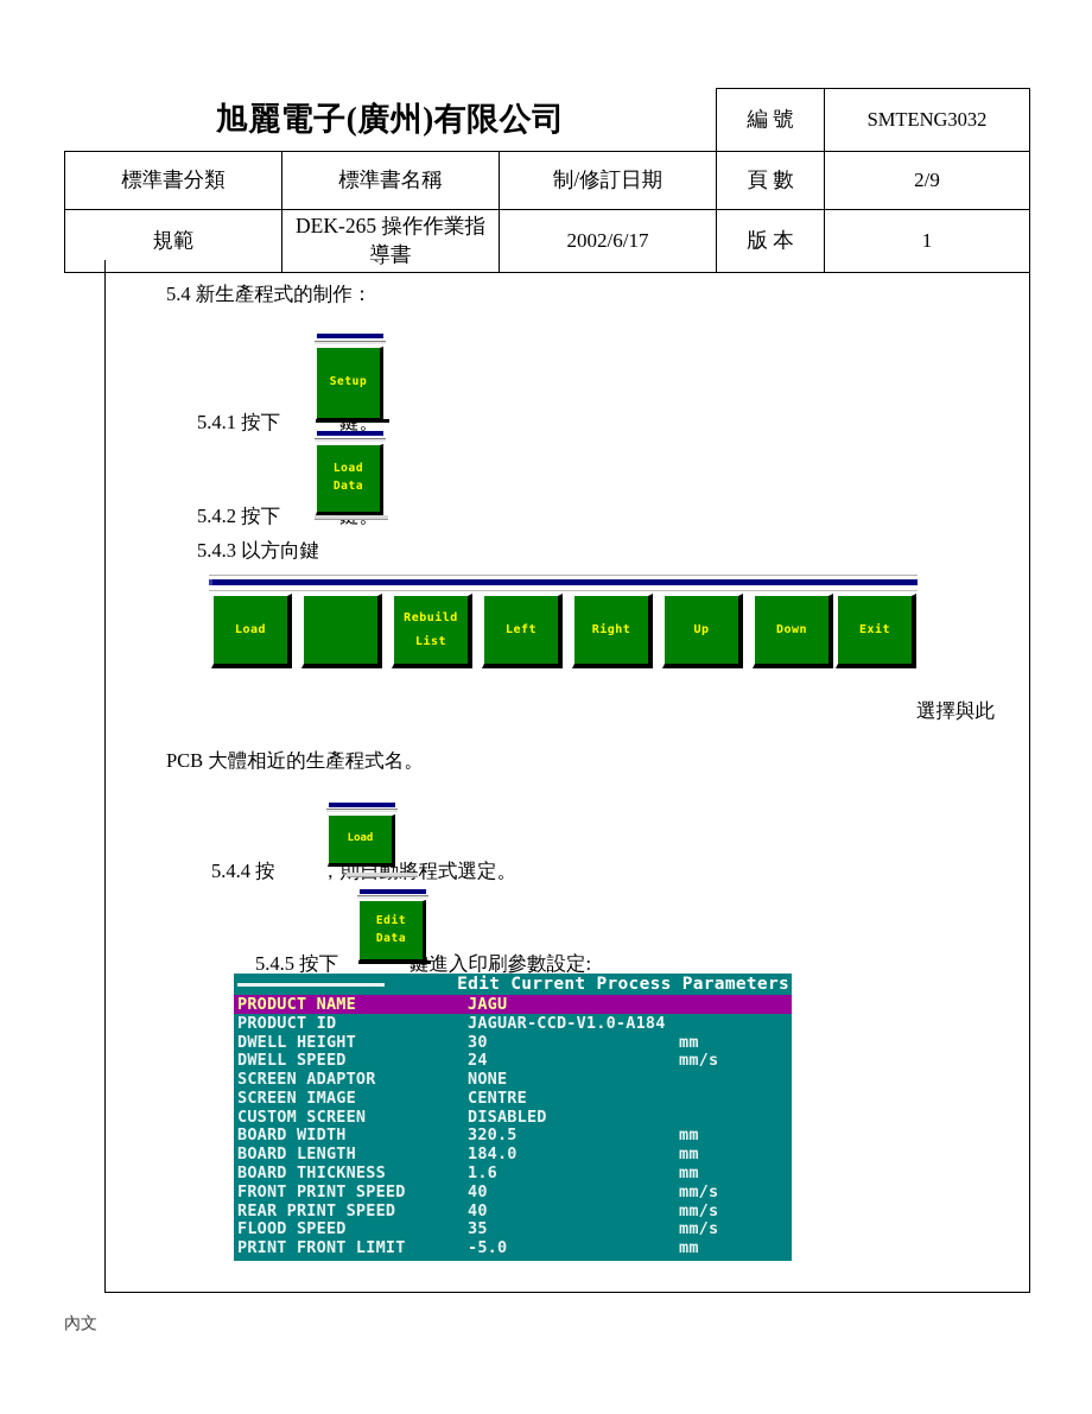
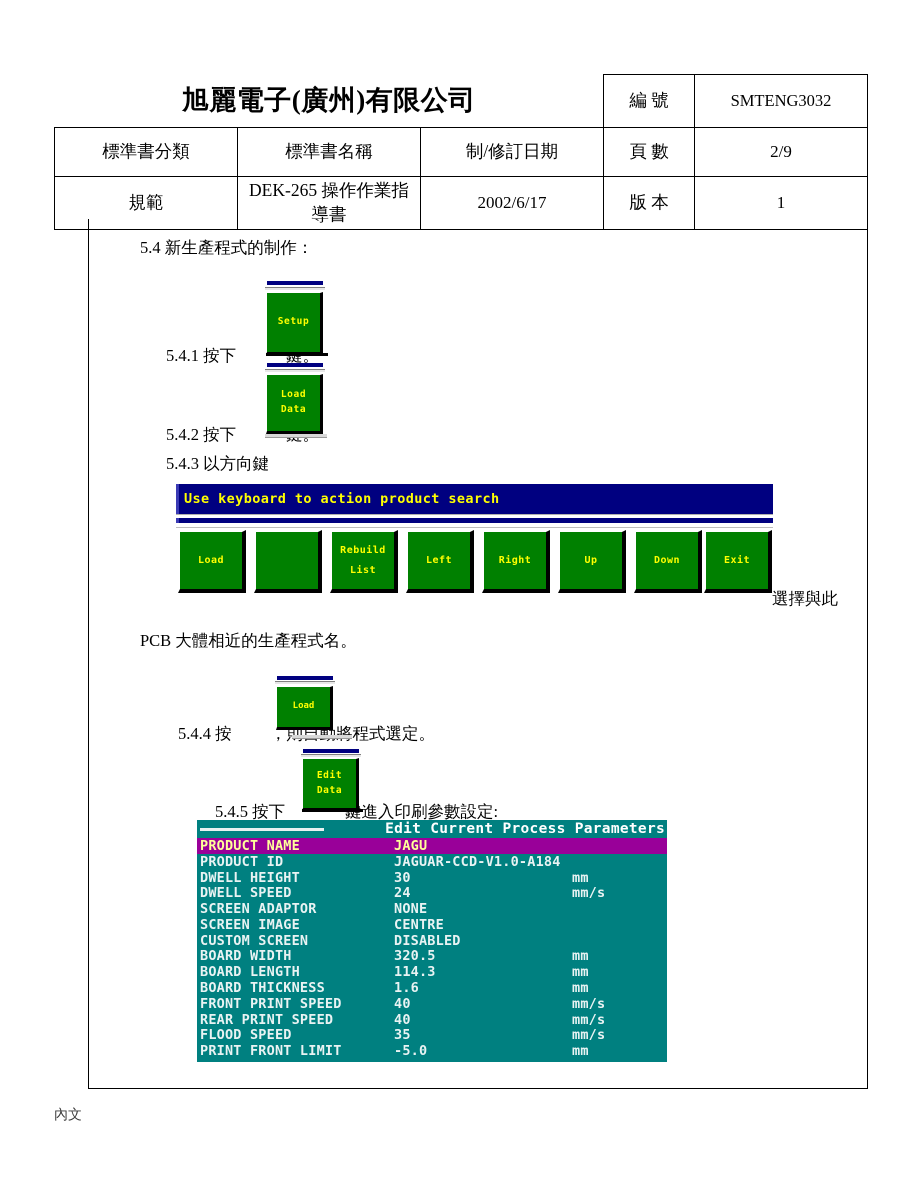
  旭麗電子(廣州)有限公司	編 號	SMTENG3032
  標準書分類	標準書名稱	制/修訂日期	頁 數	2/9
  規範	DEK-265 操作作業指導書	2002/6/17	版 本	1
  5.4 新生產程式的制作：
  5.4.1 按下
  5.4.2 按下
  5.4.3 以方向鍵
  選擇與此
  PCB 大體相近的生產程式名。
  5.4.4 按
  ，則自動將程式選定。
  5.4.5 按下
  進入印刷參數設定:
  Setup
  Load
  Data
+ Use keyboard to action product search
  Load
  Rebuild
  List
  Left
  Right
  Up
  Down
  Exit
  Load
  Edit
  Data
  Edit Current Process Parameters
  PRODUCT NAME
  JAGU
  PRODUCT ID
  JAGUAR-CCD-V1.0-A184
  DWELL HEIGHT
  30
  mm
  DWELL SPEED
  24
  mm/s
  SCREEN ADAPTOR
  NONE
  SCREEN IMAGE
  CENTRE
  CUSTOM SCREEN
  DISABLED
  BOARD WIDTH
  320.5
  mm
  BOARD LENGTH
- 184.0
+ 114.3
  mm
  BOARD THICKNESS
  1.6
  mm
  FRONT PRINT SPEED
  40
  mm/s
  REAR PRINT SPEED
  40
  mm/s
  FLOOD SPEED
  35
  mm/s
  PRINT FRONT LIMIT
  -5.0
  mm
  內文
